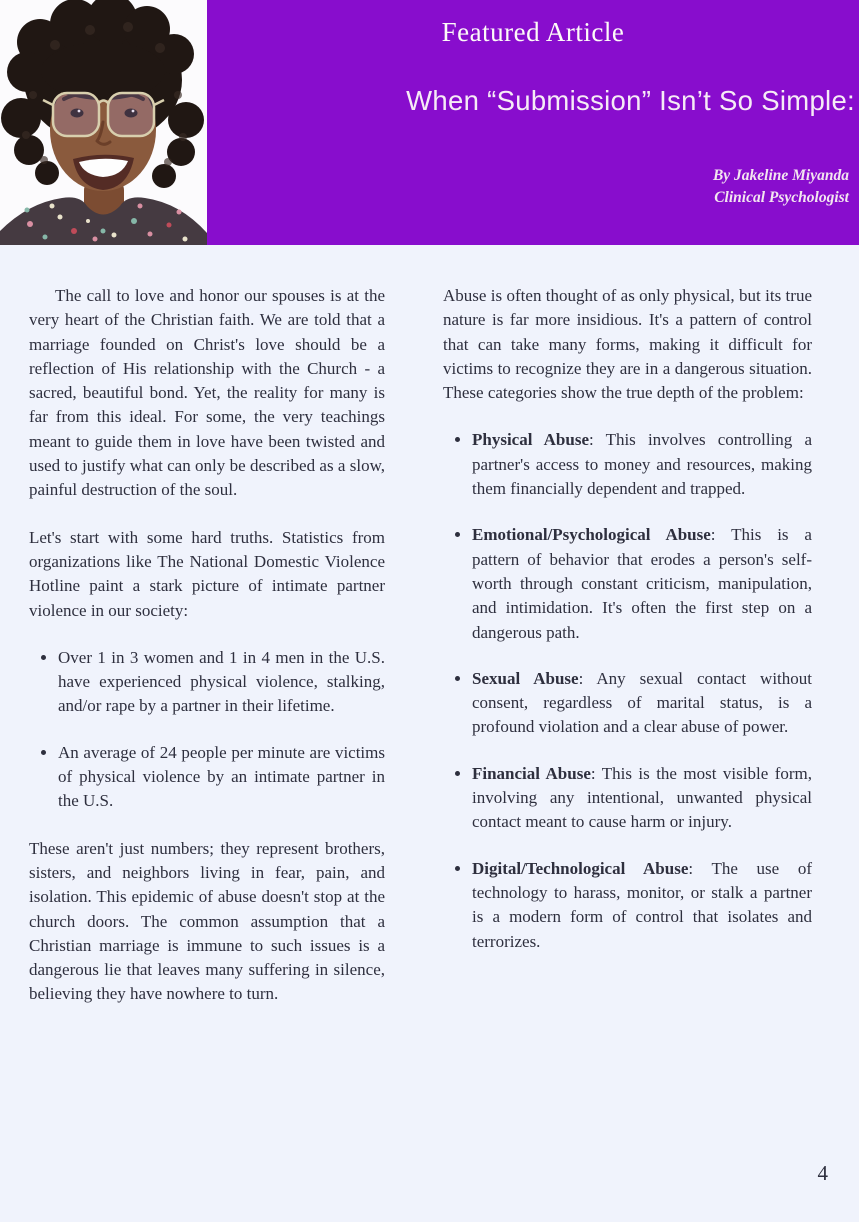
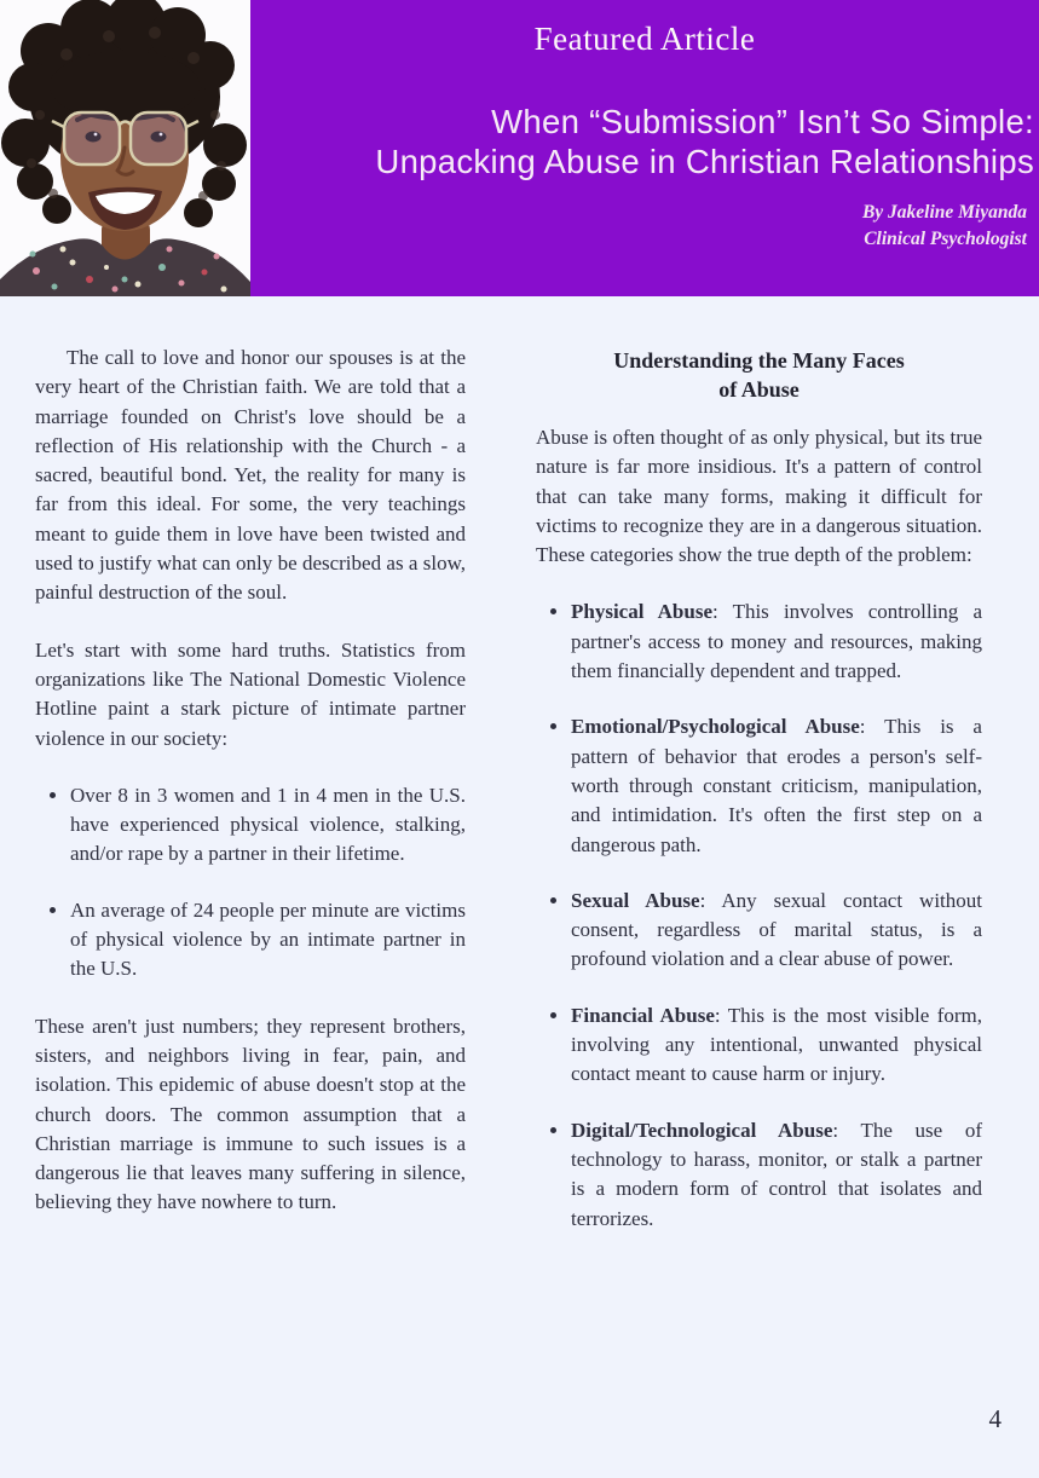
  Featured Article
  When “Submission” Isn’t So Simple:
+ Unpacking Abuse in Christian Relationships
  By Jakeline Miyanda
  Clinical Psychologist
  The call to love and honor our spouses is at the very heart of the Christian faith. We are told that a marriage founded on Christ's love should be a reflection of His relationship with the Church - a sacred, beautiful bond. Yet, the reality for many is far from this ideal. For some, the very teachings meant to guide them in love have been twisted and used to justify what can only be described as a slow, painful destruction of the soul.
  Let's start with some hard truths. Statistics from organizations like The National Domestic Violence Hotline paint a stark picture of intimate partner violence in our society:
- Over 1 in 3 women and 1 in 4 men in the U.S. have experienced physical violence, stalking, and/or rape by a partner in their lifetime.
+ Over 8 in 3 women and 1 in 4 men in the U.S. have experienced physical violence, stalking, and/or rape by a partner in their lifetime.
  An average of 24 people per minute are victims of physical violence by an intimate partner in the U.S.
  These aren't just numbers; they represent brothers, sisters, and neighbors living in fear, pain, and isolation. This epidemic of abuse doesn't stop at the church doors. The common assumption that a Christian marriage is immune to such issues is a dangerous lie that leaves many suffering in silence, believing they have nowhere to turn.
+ Understanding the Many Faces
+ of Abuse
  Abuse is often thought of as only physical, but its true nature is far more insidious. It's a pattern of control that can take many forms, making it difficult for victims to recognize they are in a dangerous situation. These categories show the true depth of the problem:
  Physical Abuse: This involves controlling a partner's access to money and resources, making them financially dependent and trapped.
  Emotional/Psychological Abuse: This is a pattern of behavior that erodes a person's self-worth through constant criticism, manipulation, and intimidation. It's often the first step on a dangerous path.
  Sexual Abuse: Any sexual contact without consent, regardless of marital status, is a profound violation and a clear abuse of power.
  Financial Abuse: This is the most visible form, involving any intentional, unwanted physical contact meant to cause harm or injury.
  Digital/Technological Abuse: The use of technology to harass, monitor, or stalk a partner is a modern form of control that isolates and terrorizes.
  4
